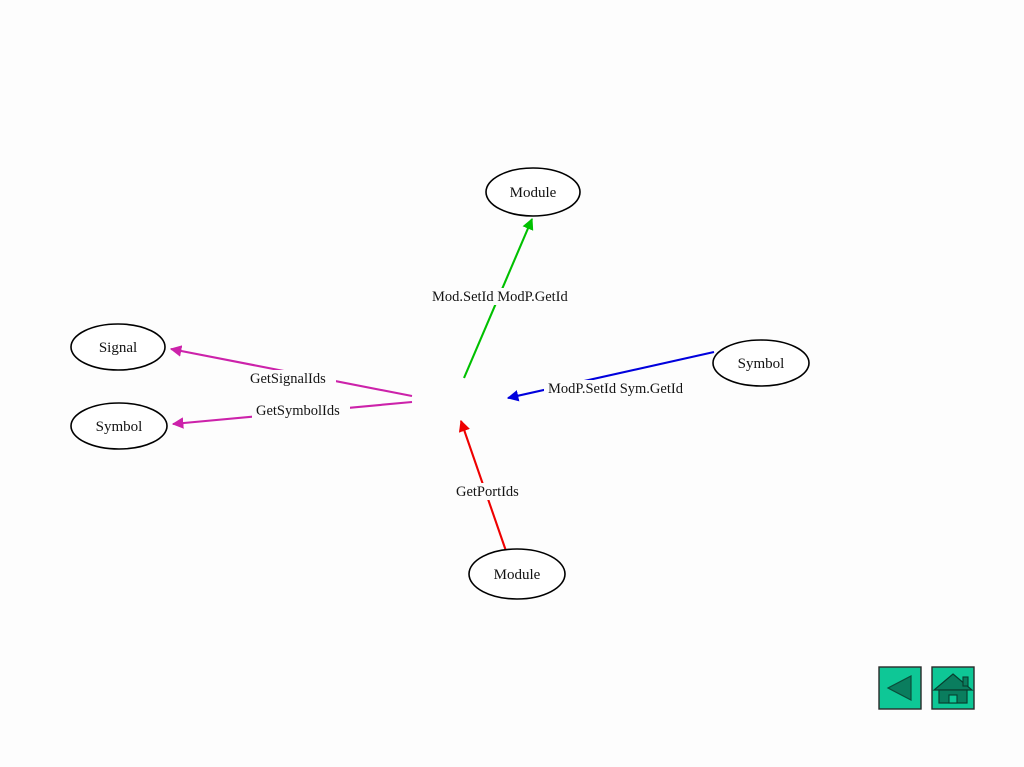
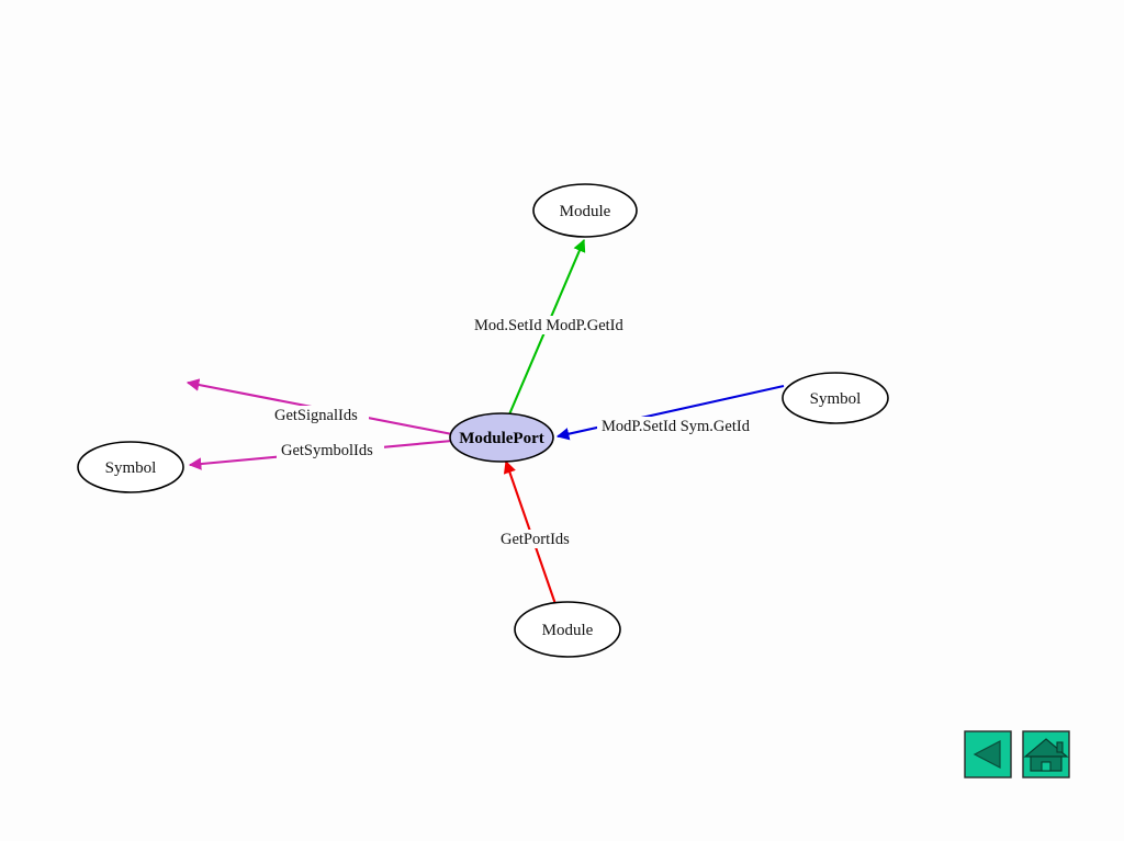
  Mod.SetId ModP.GetId
  GetSignalIds
  GetSymbolIds
  ModP.SetId Sym.GetId
  GetPortIds
  Module
- Signal
  Symbol
  Symbol
  Module
+ ModulePort
